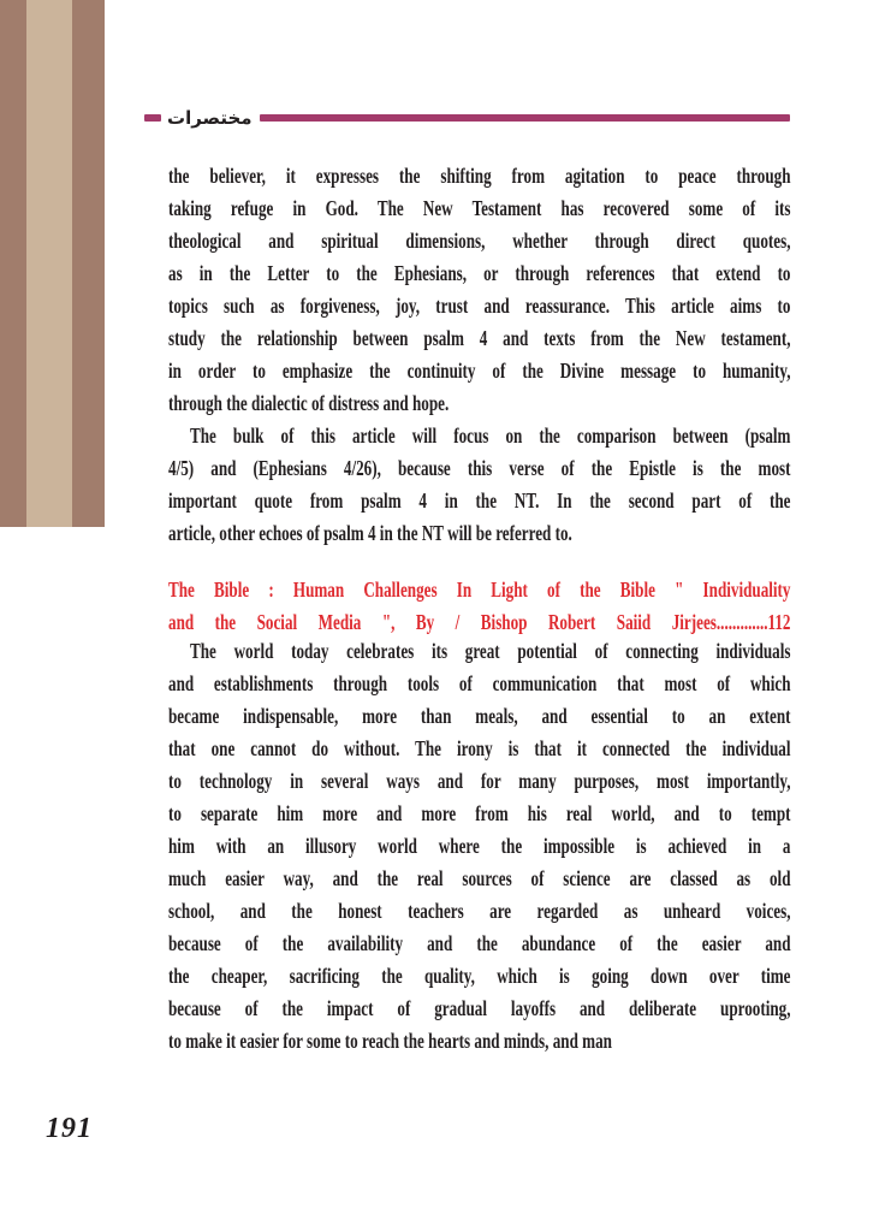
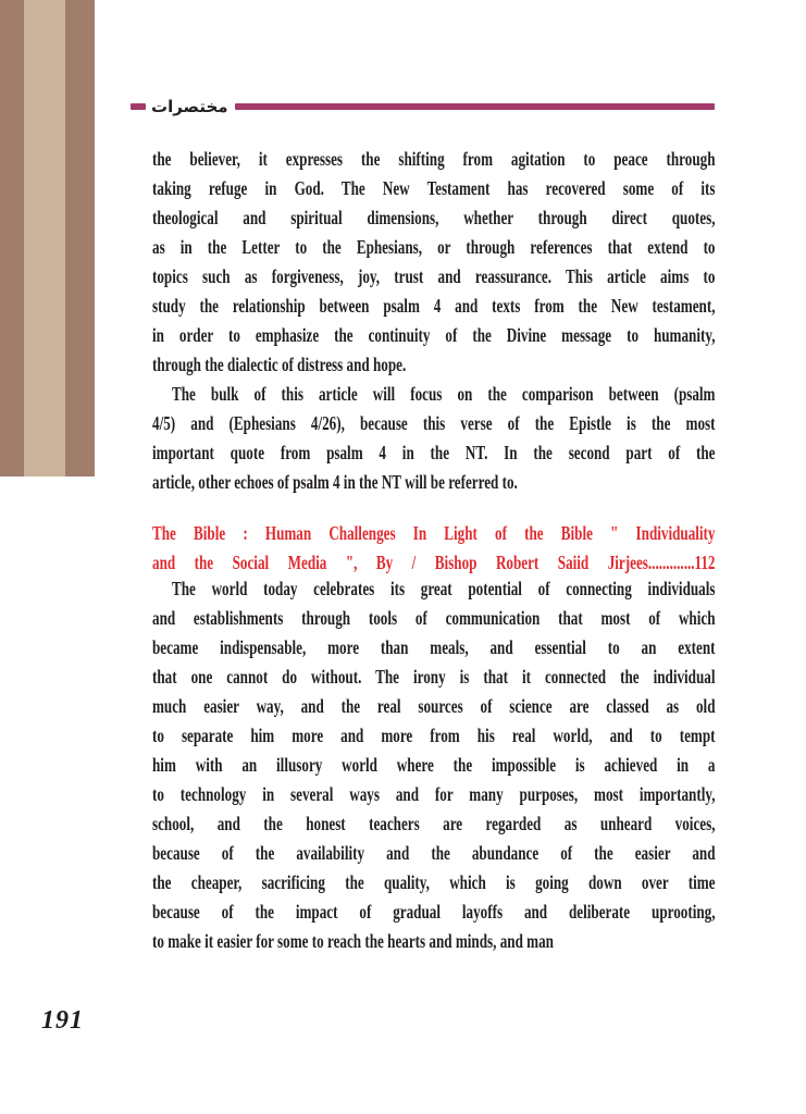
  مختصرات
  the believer, it expresses the shifting from agitation to peace through
  taking refuge in God. The New Testament has recovered some of its
  theological and spiritual dimensions, whether through direct quotes,
  as in the Letter to the Ephesians, or through references that extend to
  topics such as forgiveness, joy, trust and reassurance. This article aims to
  study the relationship between psalm 4 and texts from the New testament,
  in order to emphasize the continuity of the Divine message to humanity,
  through the dialectic of distress and hope.
  The bulk of this article will focus on the comparison between (psalm
  4/5) and (Ephesians 4/26), because this verse of the Epistle is the most
  important quote from psalm 4 in the NT. In the second part of the
  article, other echoes of psalm 4 in the NT will be referred to.
  The Bible : Human Challenges In Light of the Bible " Individuality
  and the Social Media ", By / Bishop Robert Saiid Jirjees.............112
  The world today celebrates its great potential of connecting individuals
  and establishments through tools of communication that most of which
  became indispensable, more than meals, and essential to an extent
  that one cannot do without. The irony is that it connected the individual
- to technology in several ways and for many purposes, most importantly,
+ much easier way, and the real sources of science are classed as old
  to separate him more and more from his real world, and to tempt
  him with an illusory world where the impossible is achieved in a
- much easier way, and the real sources of science are classed as old
+ to technology in several ways and for many purposes, most importantly,
  school, and the honest teachers are regarded as unheard voices,
  because of the availability and the abundance of the easier and
  the cheaper, sacrificing the quality, which is going down over time
  because of the impact of gradual layoffs and deliberate uprooting,
  to make it easier for some to reach the hearts and minds, and man
  191
